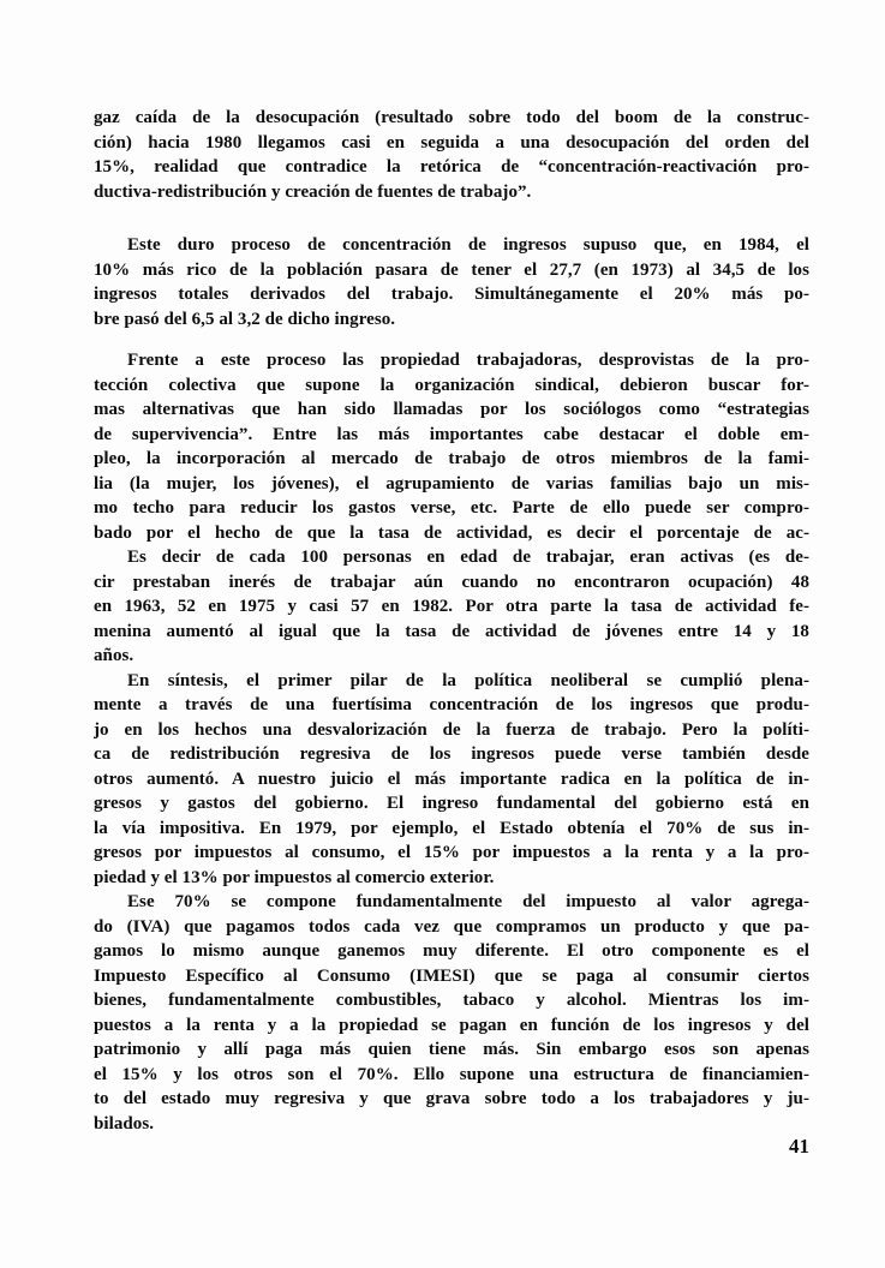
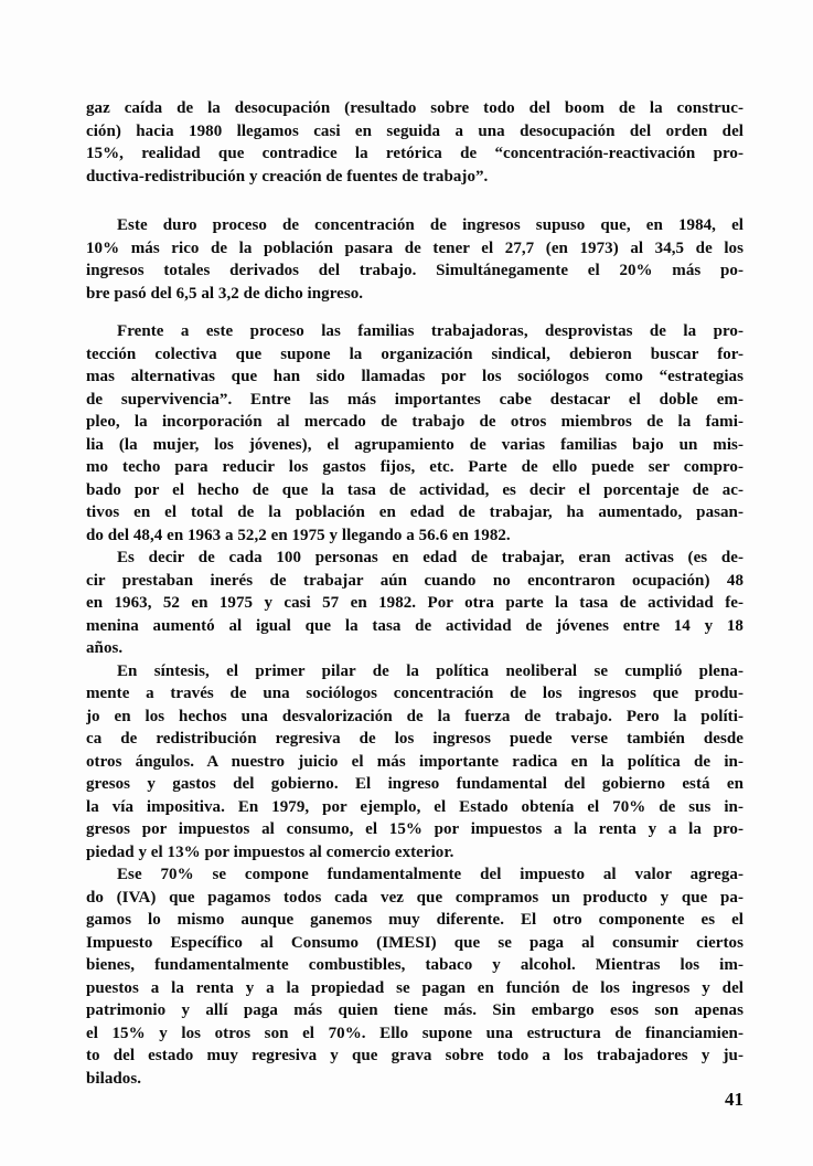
  gaz caída de la desocupación (resultado sobre todo del boom de la construc-
  ción) hacia 1980 llegamos casi en seguida a una desocupación del orden del
  15%, realidad que contradice la retórica de “concentración-reactivación pro-
  ductiva-redistribución y creación de fuentes de trabajo”.
  Este duro proceso de concentración de ingresos supuso que, en 1984, el
  10% más rico de la población pasara de tener el 27,7 (en 1973) al 34,5 de los
  ingresos totales derivados del trabajo. Simultánegamente el 20% más po-
  bre pasó del 6,5 al 3,2 de dicho ingreso.
- Frente a este proceso las propiedad trabajadoras, desprovistas de la pro-
+ Frente a este proceso las familias trabajadoras, desprovistas de la pro-
  tección colectiva que supone la organización sindical, debieron buscar for-
  mas alternativas que han sido llamadas por los sociólogos como “estrategias
  de supervivencia”. Entre las más importantes cabe destacar el doble em-
  pleo, la incorporación al mercado de trabajo de otros miembros de la fami-
  lia (la mujer, los jóvenes), el agrupamiento de varias familias bajo un mis-
- mo techo para reducir los gastos verse, etc. Parte de ello puede ser compro-
+ mo techo para reducir los gastos fijos, etc. Parte de ello puede ser compro-
  bado por el hecho de que la tasa de actividad, es decir el porcentaje de ac-
+ tivos en el total de la población en edad de trabajar, ha aumentado, pasan-
+ do del 48,4 en 1963 a 52,2 en 1975 y llegando a 56.6 en 1982.
  Es decir de cada 100 personas en edad de trabajar, eran activas (es de-
  cir prestaban inerés de trabajar aún cuando no encontraron ocupación) 48
  en 1963, 52 en 1975 y casi 57 en 1982. Por otra parte la tasa de actividad fe-
  menina aumentó al igual que la tasa de actividad de jóvenes entre 14 y 18
  años.
  En síntesis, el primer pilar de la política neoliberal se cumplió plena-
- mente a través de una fuertísima concentración de los ingresos que produ-
+ mente a través de una sociólogos concentración de los ingresos que produ-
  jo en los hechos una desvalorización de la fuerza de trabajo. Pero la políti-
  ca de redistribución regresiva de los ingresos puede verse también desde
- otros aumentó. A nuestro juicio el más importante radica en la política de in-
+ otros ángulos. A nuestro juicio el más importante radica en la política de in-
  gresos y gastos del gobierno. El ingreso fundamental del gobierno está en
  la vía impositiva. En 1979, por ejemplo, el Estado obtenía el 70% de sus in-
  gresos por impuestos al consumo, el 15% por impuestos a la renta y a la pro-
  piedad y el 13% por impuestos al comercio exterior.
  Ese 70% se compone fundamentalmente del impuesto al valor agrega-
  do (IVA) que pagamos todos cada vez que compramos un producto y que pa-
  gamos lo mismo aunque ganemos muy diferente. El otro componente es el
  Impuesto Específico al Consumo (IMESI) que se paga al consumir ciertos
  bienes, fundamentalmente combustibles, tabaco y alcohol. Mientras los im-
  puestos a la renta y a la propiedad se pagan en función de los ingresos y del
  patrimonio y allí paga más quien tiene más. Sin embargo esos son apenas
  el 15% y los otros son el 70%. Ello supone una estructura de financiamien-
  to del estado muy regresiva y que grava sobre todo a los trabajadores y ju-
  bilados.
  41
